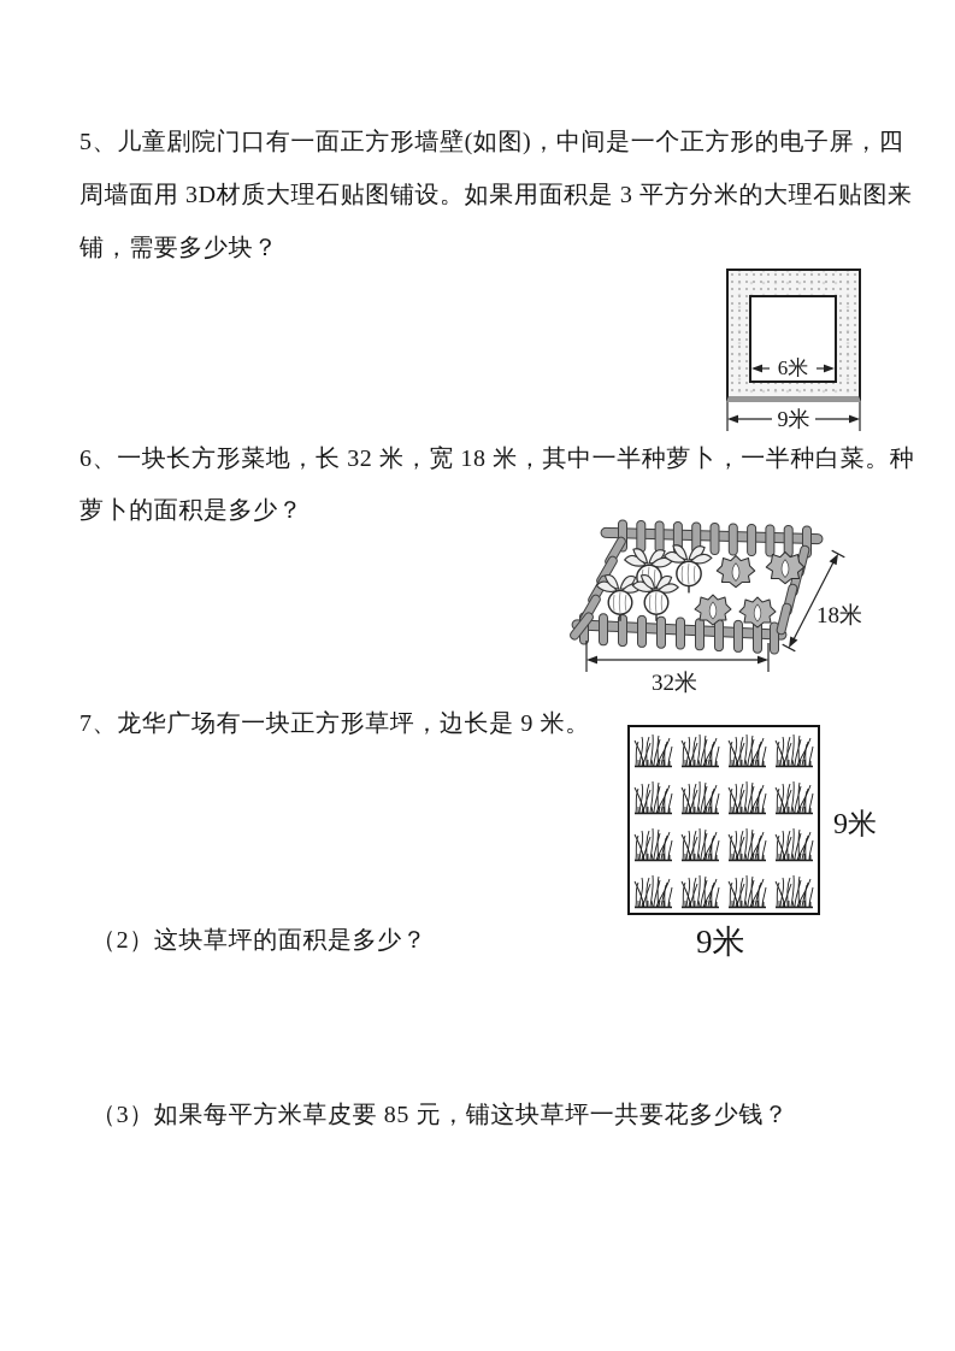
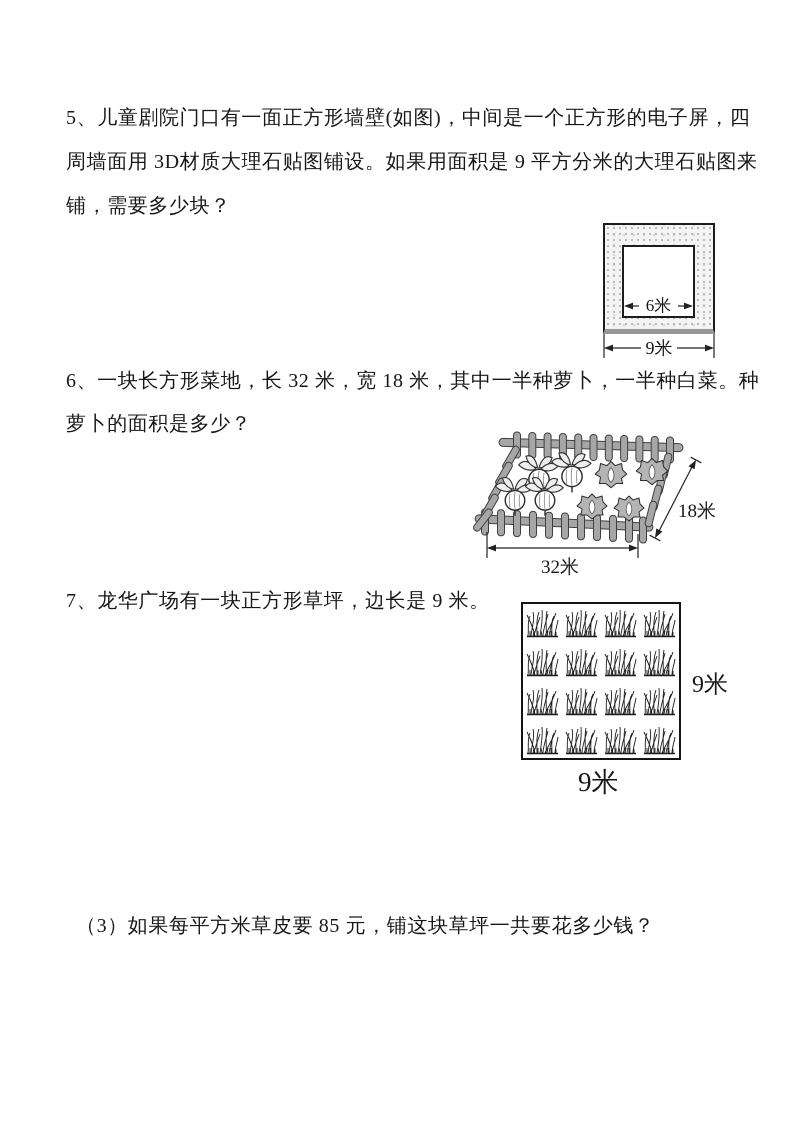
  5、儿童剧院门口有一面正方形墙壁(如图)，中间是一个正方形的电子屏，四
- 周墙面用 3D材质大理石贴图铺设。如果用面积是 3 平方分米的大理石贴图来
+ 周墙面用 3D材质大理石贴图铺设。如果用面积是 9 平方分米的大理石贴图来
  铺，需要多少块？
  6米
  9米
  6、一块长方形菜地，长 32 米，宽 18 米，其中一半种萝卜，一半种白菜。种
  萝卜的面积是多少？
  32米
  18米
  7、龙华广场有一块正方形草坪，边长是 9 米。
- （2）这块草坪的面积是多少？
  （3）如果每平方米草皮要 85 元，铺这块草坪一共要花多少钱？
  9米
  9米
